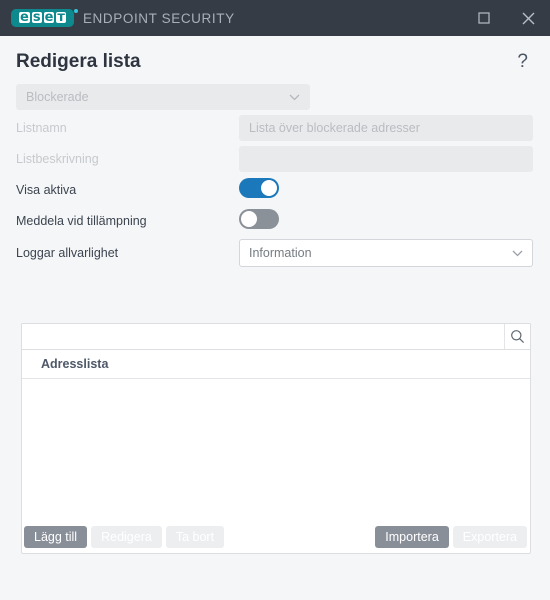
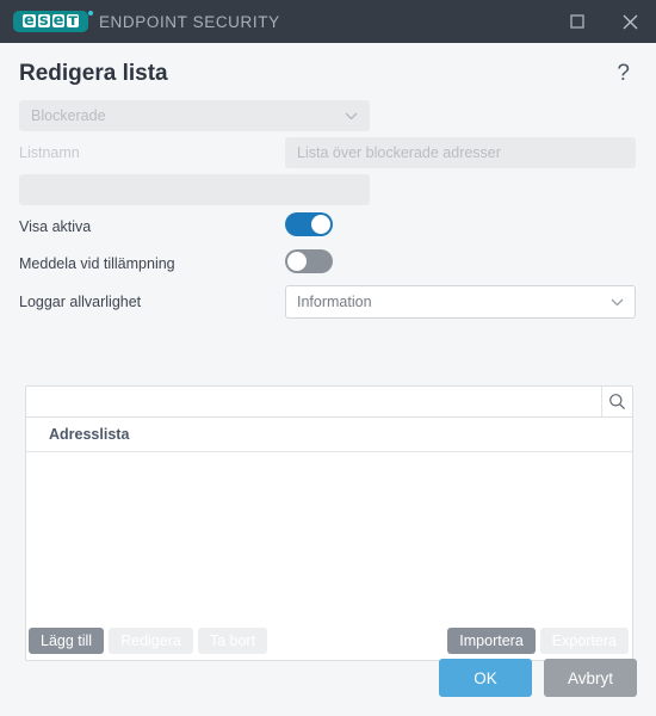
  e
  s
  e
  т
  ENDPOINT SECURITY
  Redigera lista
  ?
  Blockerade
  Listnamn
  Lista över blockerade adresser
- Listbeskrivning
  Visa aktiva
  Meddela vid tillämpning
  Loggar allvarlighet
  Information
  Adresslista
  Lägg till
  Importera
+ OK
+ Avbryt
